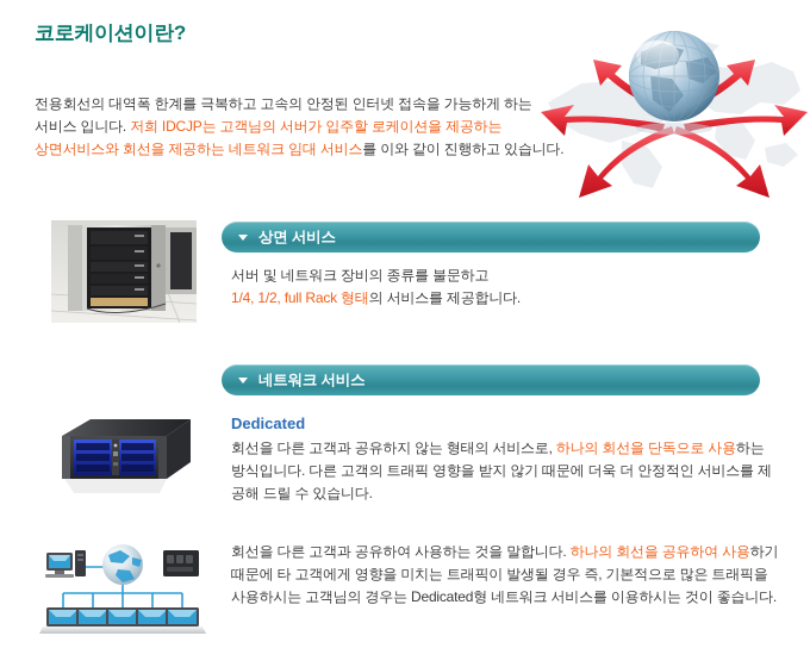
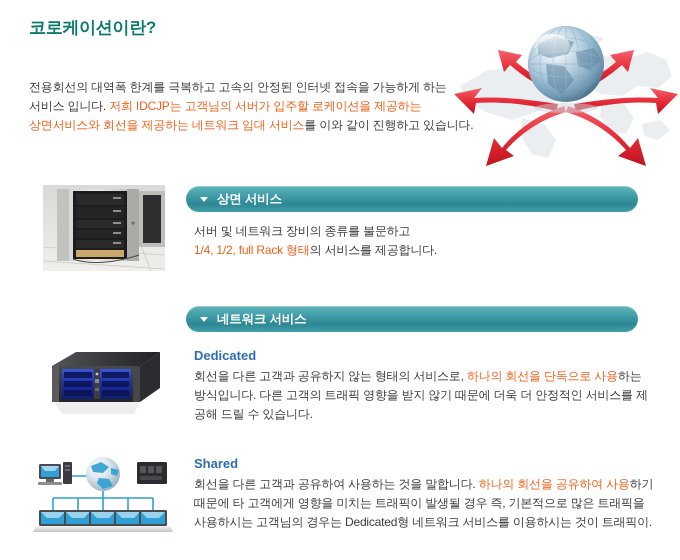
  코로케이션이란?
  전용회선의 대역폭 한계를 극복하고 고속의 안정된 인터넷 접속을 가능하게 하는
  서비스 입니다. 저희 IDCJP는 고객님의 서버가 입주할 로케이션을 제공하는
  상면서비스와 회선을 제공하는 네트워크 임대 서비스를 이와 같이 진행하고 있습니다.
  상면 서비스
  서버 및 네트워크 장비의 종류를 불문하고
  1/4, 1/2, full Rack 형태의 서비스를 제공합니다.
  네트워크 서비스
  Dedicated
  회선을 다른 고객과 공유하지 않는 형태의 서비스로, 하나의 회선을 단독으로 사용하는 방식입니다. 다른 고객의 트래픽 영향을 받지 않기 때문에 더욱 더 안정적인 서비스를 제공해 드릴 수 있습니다.
+ Shared
- 회선을 다른 고객과 공유하여 사용하는 것을 말합니다. 하나의 회선을 공유하여 사용하기 때문에 타 고객에게 영향을 미치는 트래픽이 발생될 경우 즉, 기본적으로 많은 트래픽을 사용하시는 고객님의 경우는 Dedicated형 네트워크 서비스를 이용하시는 것이 좋습니다.
+ 회선을 다른 고객과 공유하여 사용하는 것을 말합니다. 하나의 회선을 공유하여 사용하기 때문에 타 고객에게 영향을 미치는 트래픽이 발생될 경우 즉, 기본적으로 많은 트래픽을 사용하시는 고객님의 경우는 Dedicated형 네트워크 서비스를 이용하시는 것이 트래픽이.
